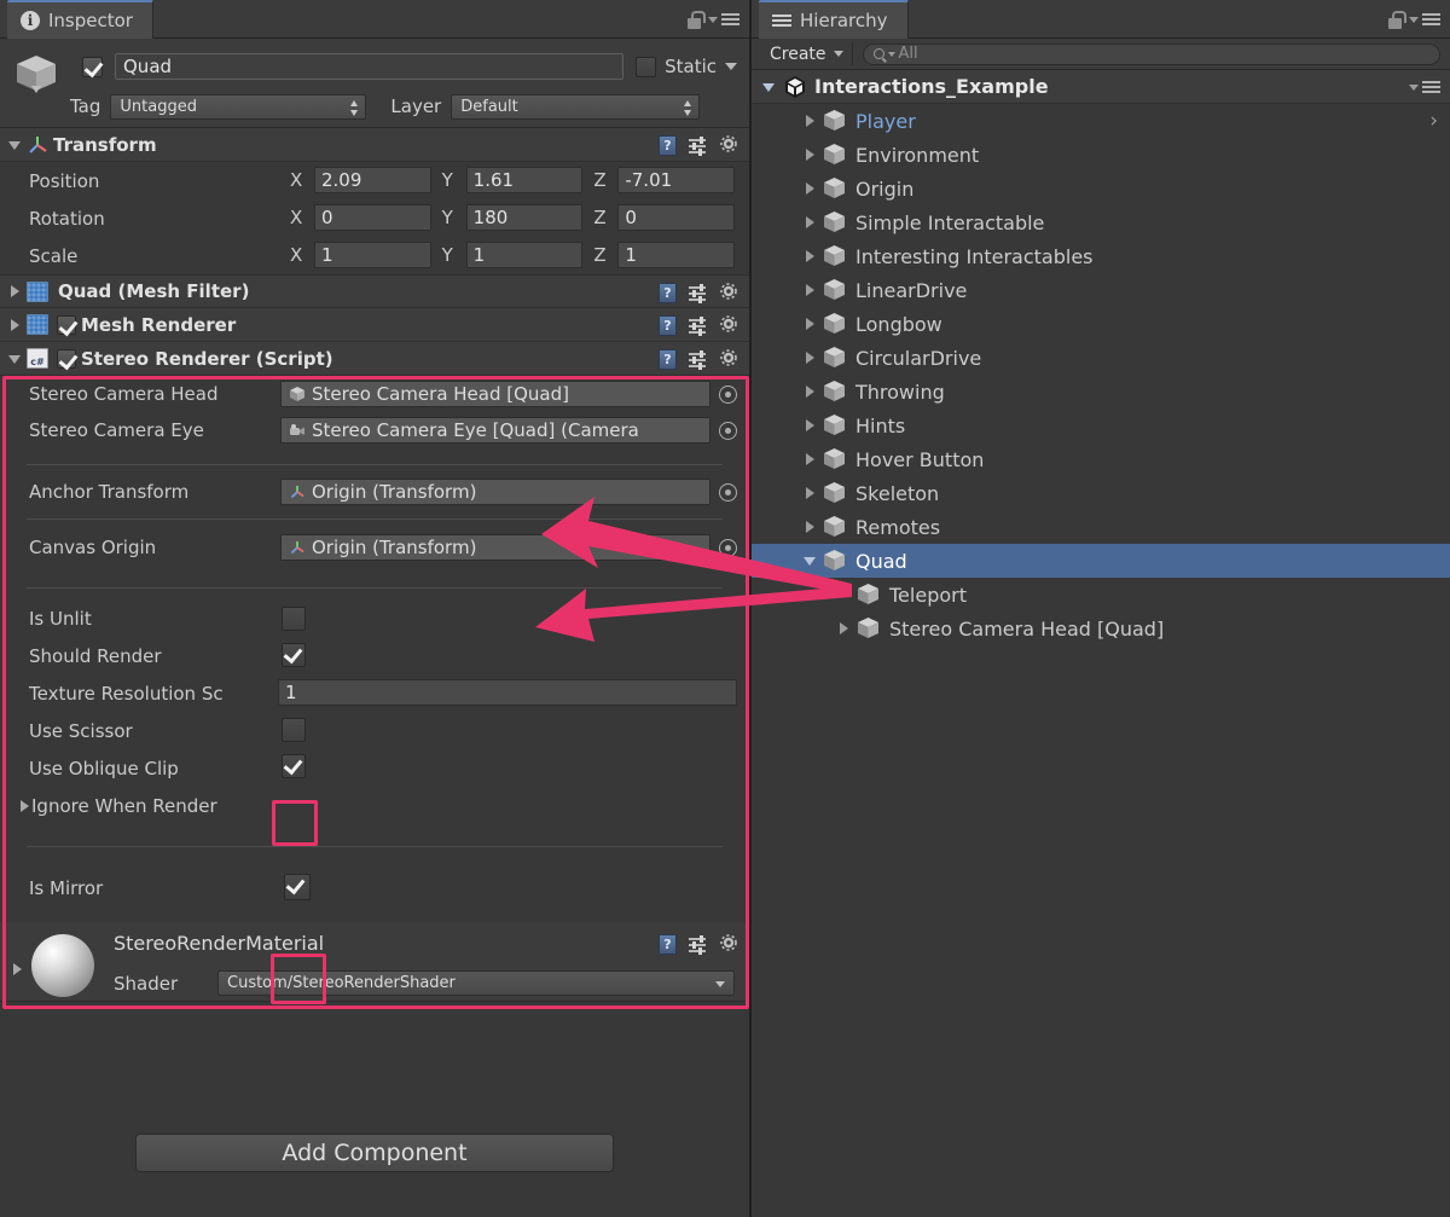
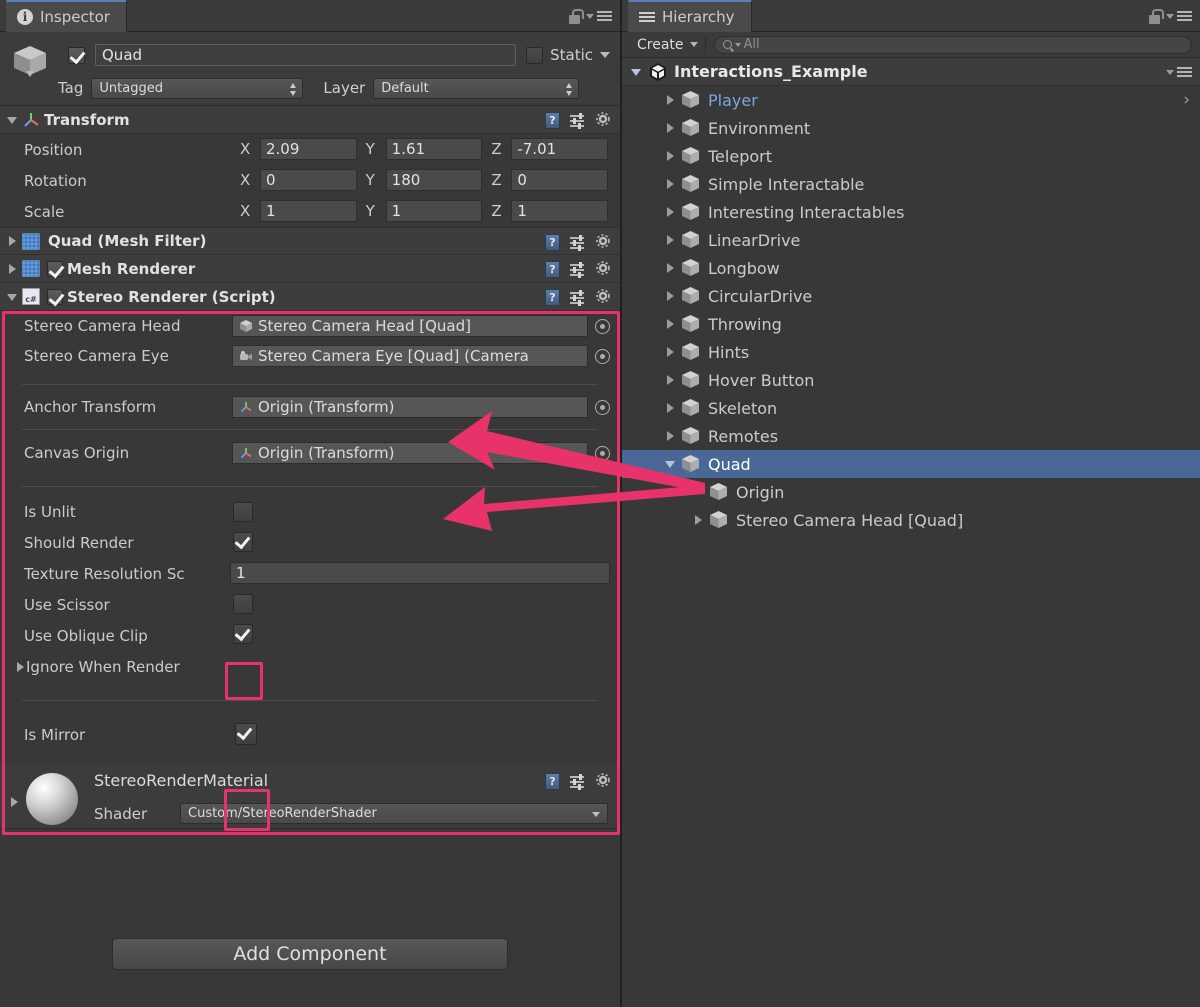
  i
  Inspector
  Quad
  Static
  Tag
  Untagged
  Layer
  Default
  Transform
  ?
  Position
  X
  2.09
  Y
  1.61
  Z
  -7.01
  Rotation
  X
  0
  Y
  180
  Z
  0
  Scale
  X
  1
  Y
  1
  Z
  1
  Quad (Mesh Filter)
  ?
  Mesh Renderer
  ?
  c#
  Stereo Renderer (Script)
  ?
  Stereo Camera Head
  Stereo Camera Head [Quad]
  Stereo Camera Eye
  Stereo Camera Eye [Quad] (Camera
  Anchor Transform
  Origin (Transform)
  Canvas Origin
  Origin (Transform)
  Is Unlit
  Should Render
  Texture Resolution Sc
  1
  Use Scissor
  Use Oblique Clip
  Ignore When Render
  Is Mirror
  StereoRenderMaterial
  Shader
  Custom/StereoRenderShader
  ?
  Add Component
  Hierarchy
  Create
  All
  Interactions_Example
  Player
  ›
  Environment
- Origin
+ Teleport
  Simple Interactable
  Interesting Interactables
  LinearDrive
  Longbow
  CircularDrive
  Throwing
  Hints
  Hover Button
  Skeleton
  Remotes
  Quad
- Teleport
+ Origin
  Stereo Camera Head [Quad]
